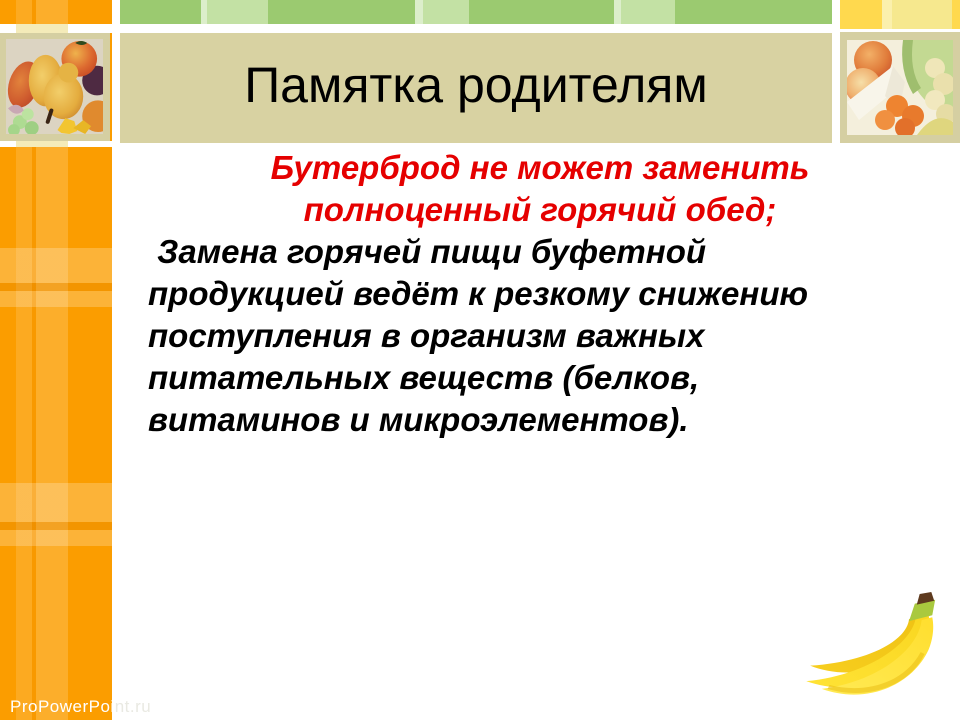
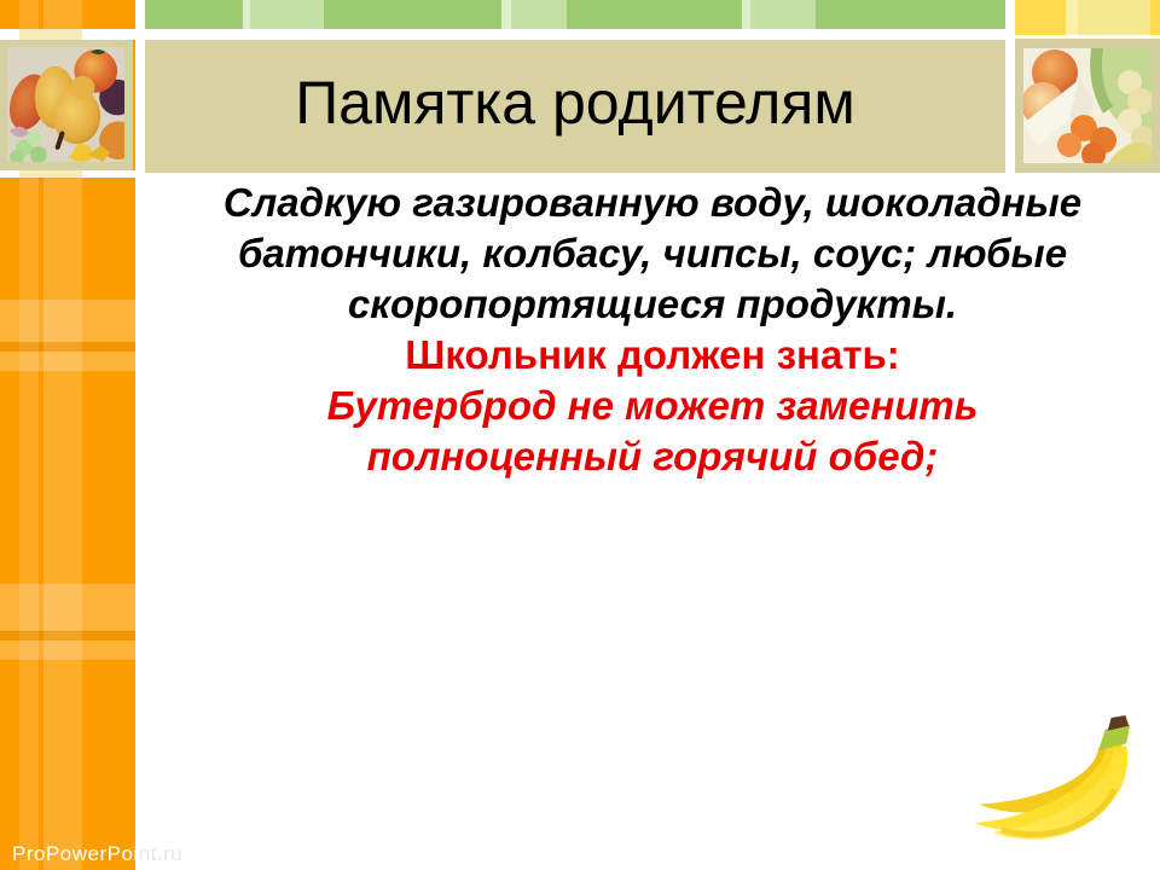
  Памятка родителям
+ Сладкую газированную воду, шоколадные батончики, колбасу, чипсы, соус; любые скоропортящиеся продукты.
+ Школьник должен знать:
  Бутерброд не может заменить полноценный горячий обед;
- Замена горячей пищи буфетной продукцией ведёт к резкому снижению поступления в организм важных питательных веществ (белков, витаминов и микроэлементов).
  ProPowerPoint.ru
